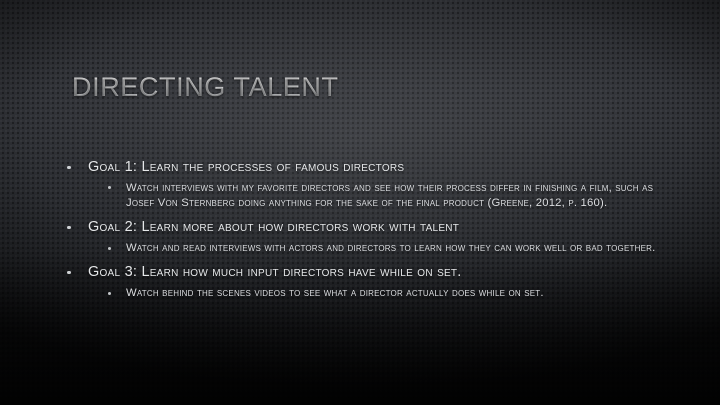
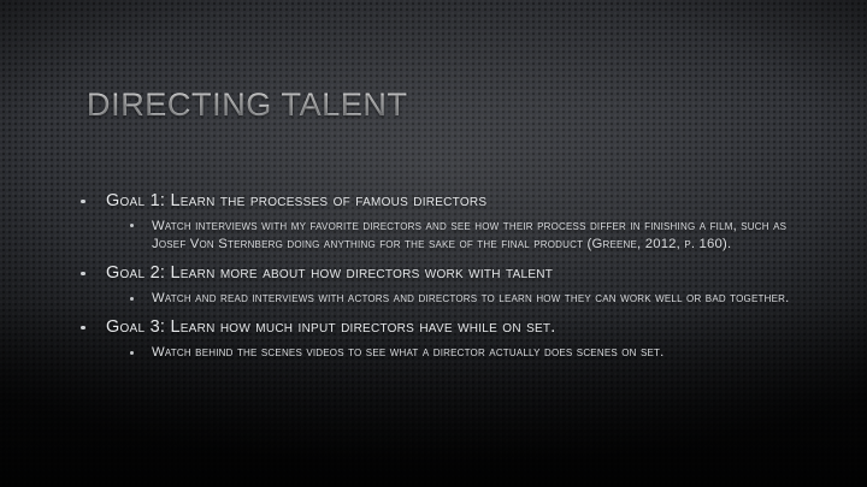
  DIRECTING TALENT
  Goal 1: Learn the processes of famous directors
  Watch interviews with my favorite directors and see how their process differ in finishing a film, such as Josef Von Sternberg doing anything for the sake of the final product (Greene, 2012, p. 160).
  Goal 2: Learn more about how directors work with talent
  Watch and read interviews with actors and directors to learn how they can work well or bad together.
  Goal 3: Learn how much input directors have while on set.
- Watch behind the scenes videos to see what a director actually does while on set.
+ Watch behind the scenes videos to see what a director actually does scenes on set.
